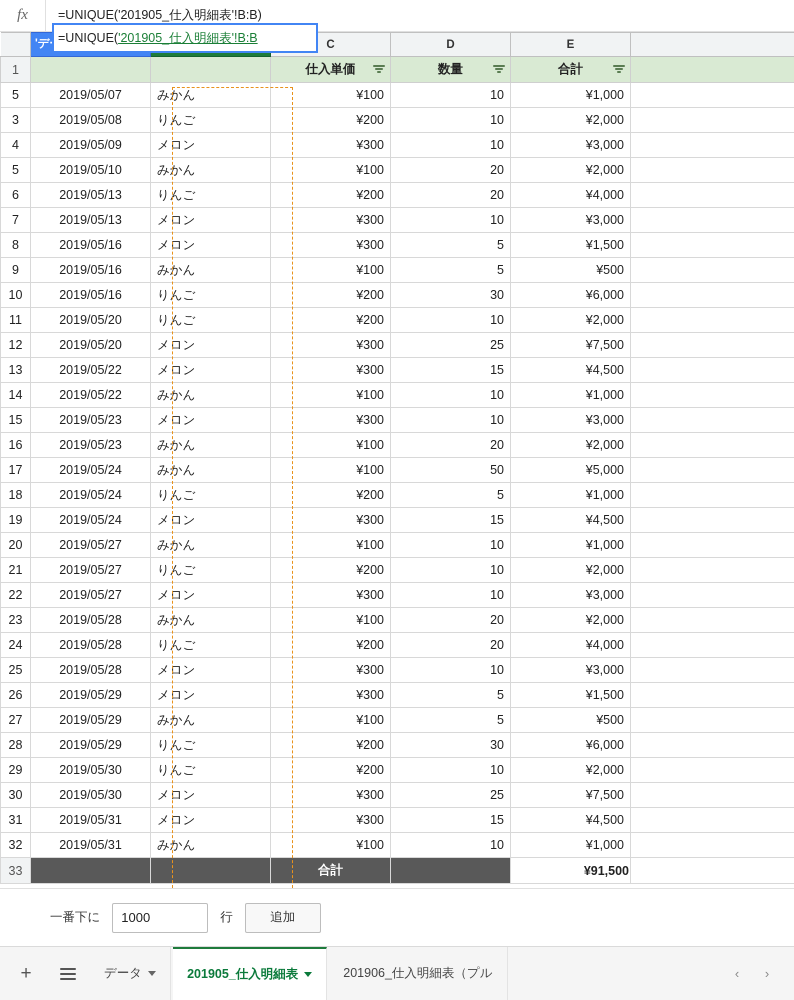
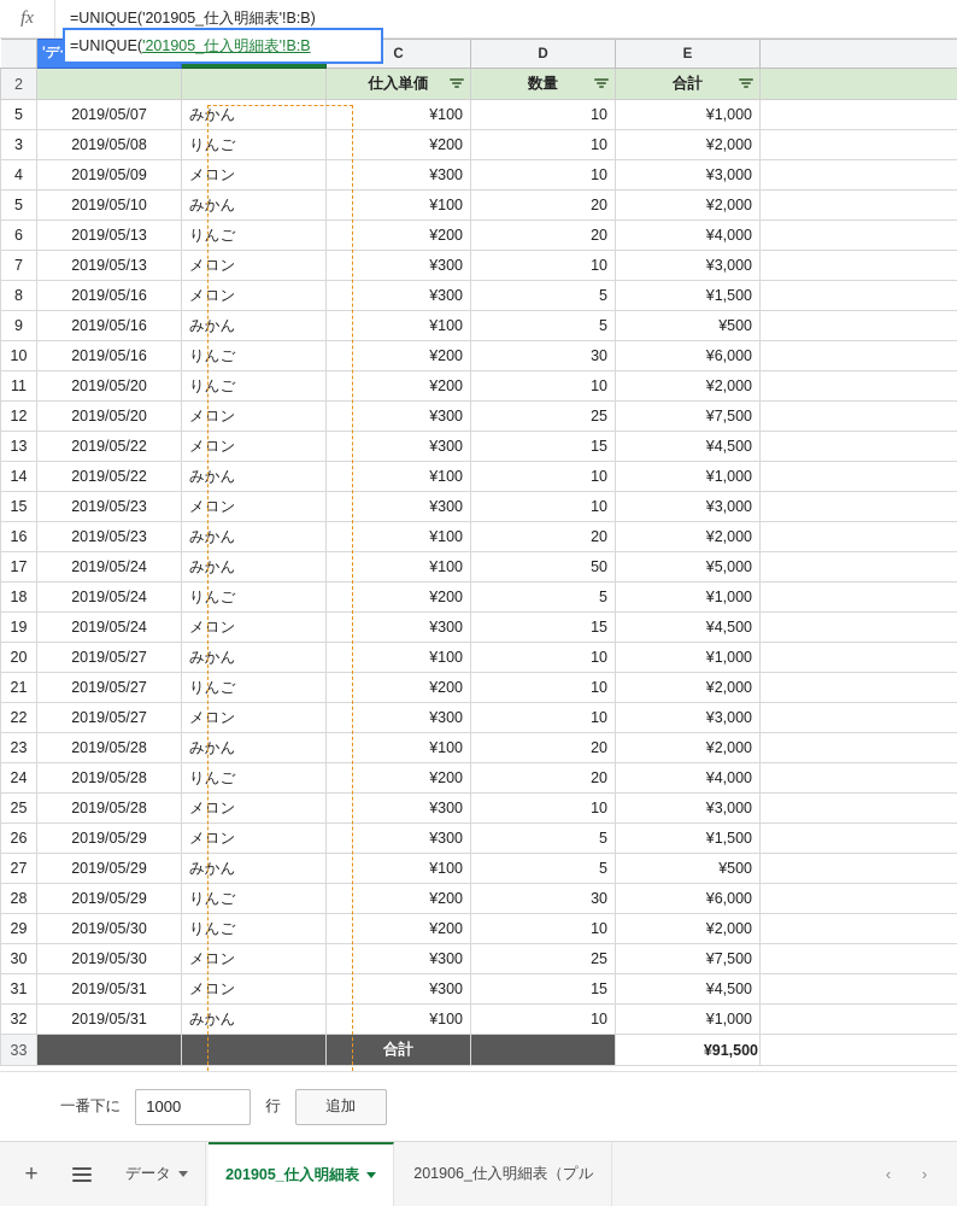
  fx
  =UNIQUE('201905_仕入明細表'!B:B)
- 1			仕入単価	数量	合計
+ 2			仕入単価	数量	合計
  5	2019/05/07	みかん	¥100	10	¥1,000
  3	2019/05/08	りんご	¥200	10	¥2,000
  4	2019/05/09	メロン	¥300	10	¥3,000
  5	2019/05/10	みかん	¥100	20	¥2,000
  6	2019/05/13	りんご	¥200	20	¥4,000
  7	2019/05/13	メロン	¥300	10	¥3,000
  8	2019/05/16	メロン	¥300	5	¥1,500
  9	2019/05/16	みかん	¥100	5	¥500
  10	2019/05/16	りんご	¥200	30	¥6,000
  11	2019/05/20	りんご	¥200	10	¥2,000
  12	2019/05/20	メロン	¥300	25	¥7,500
  13	2019/05/22	メロン	¥300	15	¥4,500
  14	2019/05/22	みかん	¥100	10	¥1,000
  15	2019/05/23	メロン	¥300	10	¥3,000
  16	2019/05/23	みかん	¥100	20	¥2,000
  17	2019/05/24	みかん	¥100	50	¥5,000
  18	2019/05/24	りんご	¥200	5	¥1,000
  19	2019/05/24	メロン	¥300	15	¥4,500
  20	2019/05/27	みかん	¥100	10	¥1,000
  21	2019/05/27	りんご	¥200	10	¥2,000
  22	2019/05/27	メロン	¥300	10	¥3,000
  23	2019/05/28	みかん	¥100	20	¥2,000
  24	2019/05/28	りんご	¥200	20	¥4,000
  25	2019/05/28	メロン	¥300	10	¥3,000
  26	2019/05/29	メロン	¥300	5	¥1,500
  27	2019/05/29	みかん	¥100	5	¥500
  28	2019/05/29	りんご	¥200	30	¥6,000
  29	2019/05/30	りんご	¥200	10	¥2,000
  30	2019/05/30	メロン	¥300	25	¥7,500
  31	2019/05/31	メロン	¥300	15	¥4,500
  32	2019/05/31	みかん	¥100	10	¥1,000
  33			合計		¥91,500
  =UNIQUE(
  '201905_仕入明細表'!B:B
  一番下に
  1000
  行
  追加
  +
  データ
  201905_仕入明細表
  201906_仕入明細表（プル
  ‹
  ›
